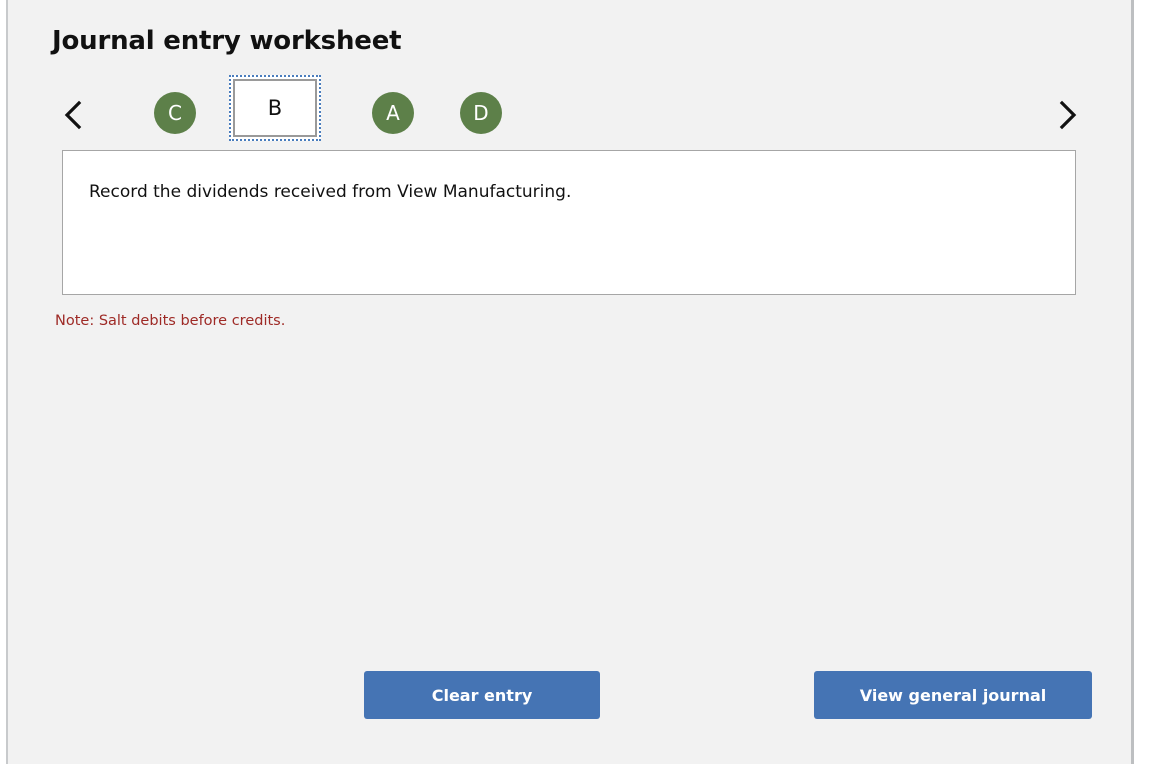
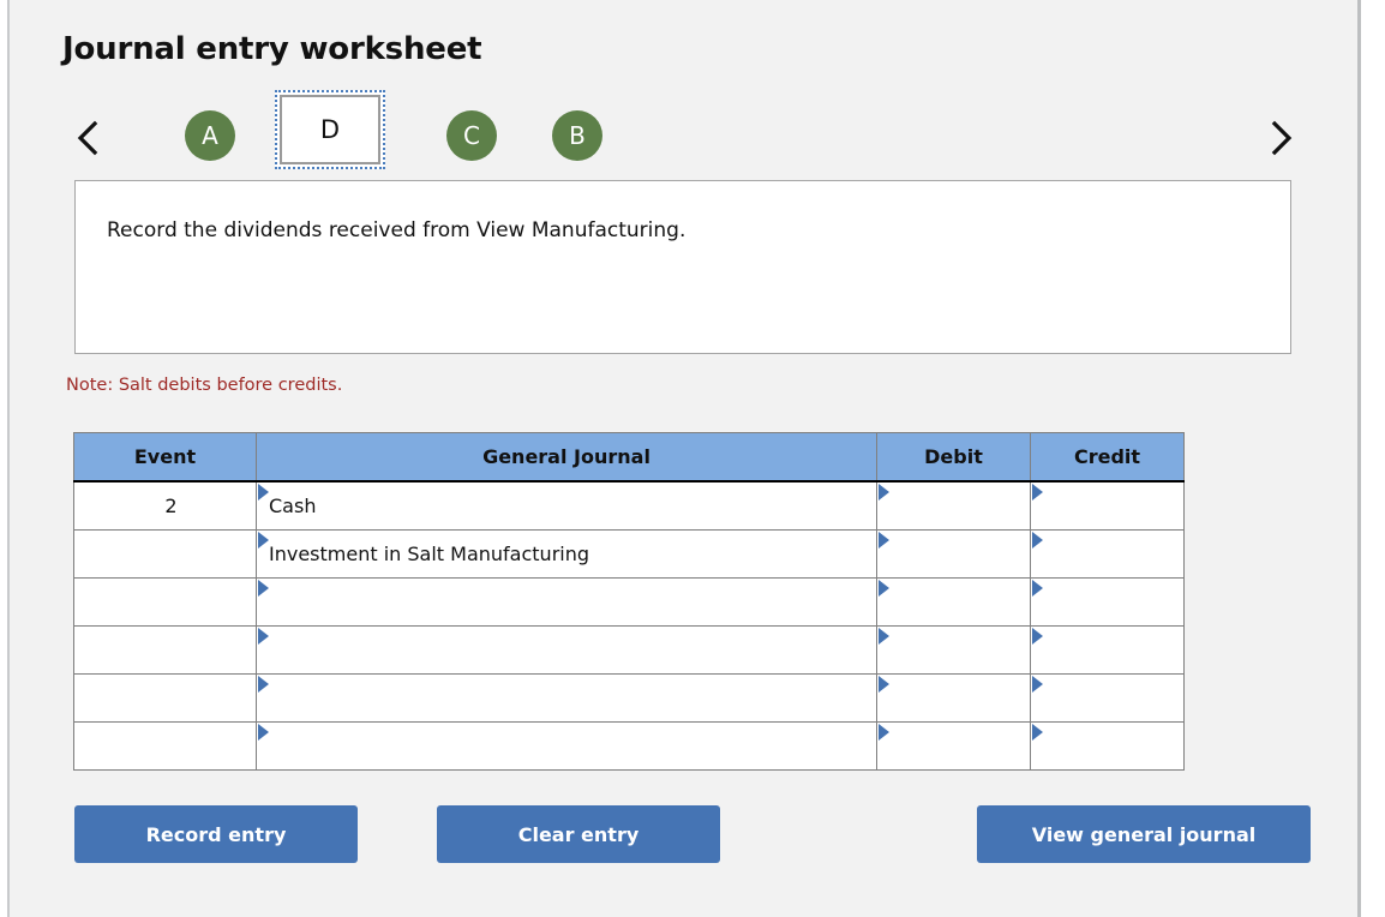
  Journal entry worksheet
- C
+ A
- B
+ D
- A
+ C
- D
+ B
  Record the dividends received from View Manufacturing.
  Note: Salt debits before credits.
+ Event	General Journal	Debit	Credit
+ 2	Cash
+ 	Investment in Salt Manufacturing
+ Record entry
  Clear entry
  View general journal
